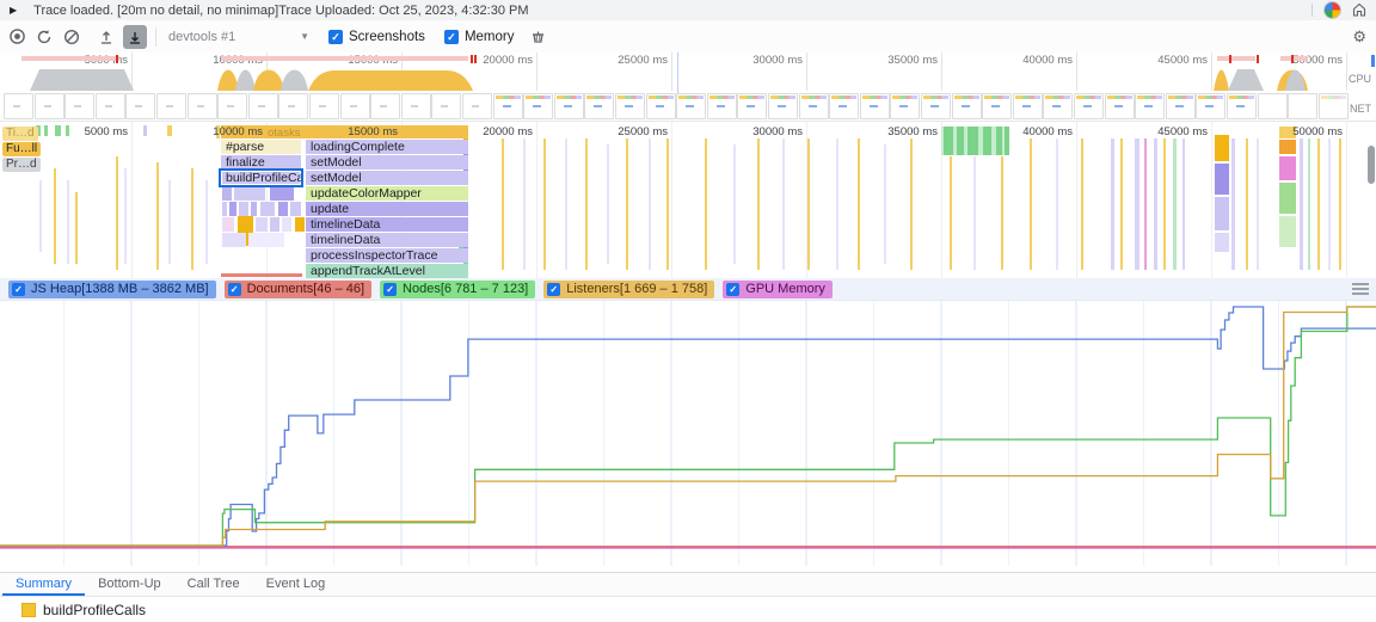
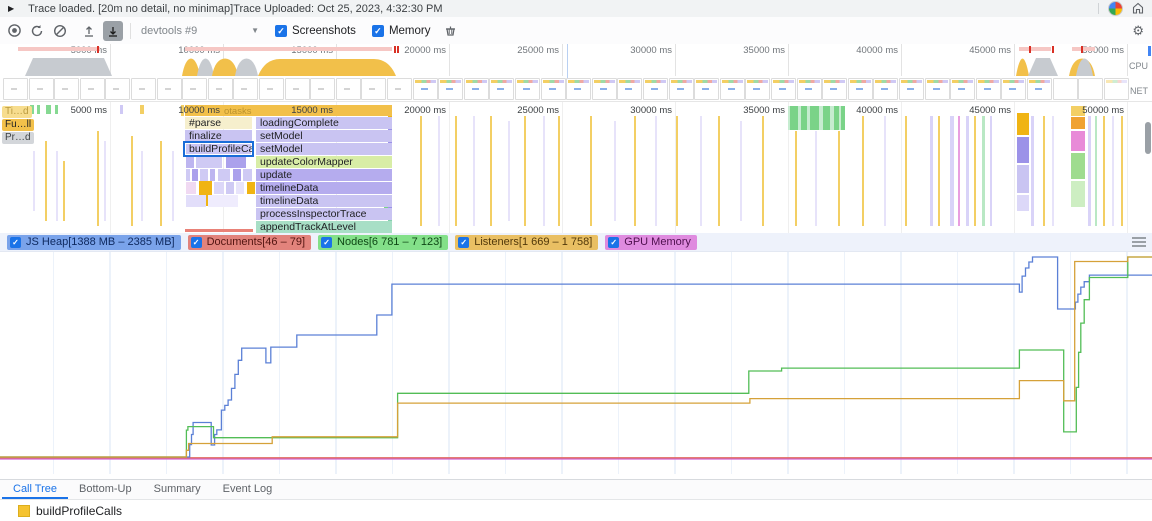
  ▶
  Trace loaded. [20m no detail, no minimap]Trace Uploaded: Oct 25, 2023, 4:32:30 PM
- devtools #1
+ devtools #9
  ▼
  ✓
  Screenshots
  ✓
  Memory
  ⚙
  20000 ms
  25000 ms
  30000 ms
  35000 ms
  40000 ms
  45000 ms
  000 ms
  CPU
  NET
  5000 ms
  10000 ms
  15000 ms
  20000 ms
  25000 ms
  30000 ms
  35000 ms
  40000 ms
  45000 ms
  50000 ms
  otasks
  #parse
  finalize
  buildProfileCa
  loadingComplete
  setModel
  setModel
  updateColorMapper
  update
  timelineData
  timelineData
  processInspectorTrace
  appendTrackAtLevel
  Ti…d
  Fu…ll
  Pr…d
  ✓
- JS Heap[1388 MB – 3862 MB]
+ JS Heap[1388 MB – 2385 MB]
  ✓
- Documents[46 – 46]
+ Documents[46 – 79]
  ✓
  Nodes[6 781 – 7 123]
  ✓
  Listeners[1 669 – 1 758]
  ✓
  GPU Memory
- Summary
+ Call Tree
  Bottom-Up
- Call Tree
+ Summary
  Event Log
  buildProfileCalls
